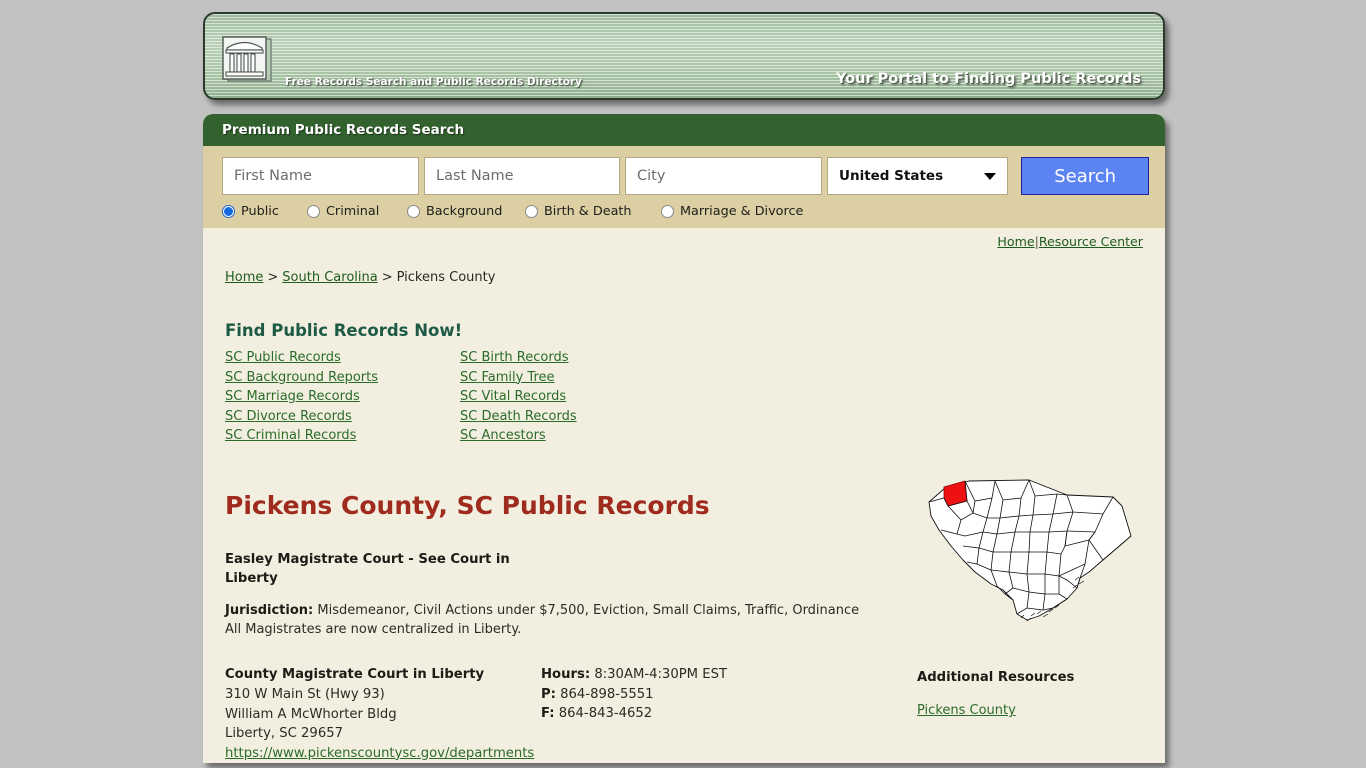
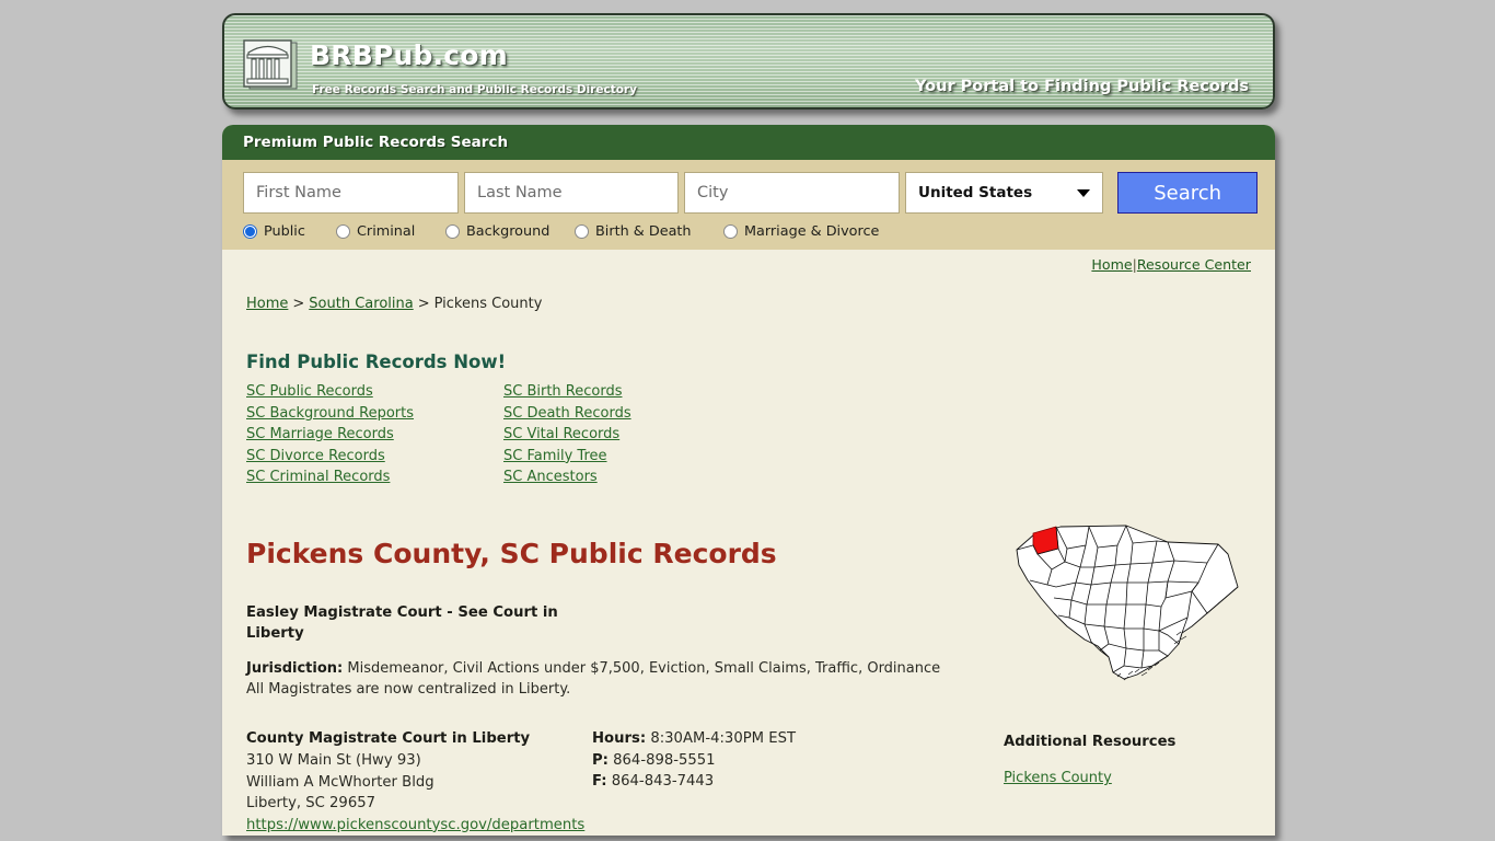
+ BRBPub.com
  Free Records Search and Public Records Directory
  Your Portal to Finding Public Records
  Premium Public Records Search
  First Name
  Last Name
  City
  United States
  Search
  Public
  Criminal
  Background
  Birth & Death
  Marriage & Divorce
  Home|Resource Center
  Home > South Carolina > Pickens County
  Find Public Records Now!
  SC Public Records
  SC Background Reports
  SC Marriage Records
  SC Divorce Records
  SC Criminal Records
  SC Birth Records
- SC Family Tree
+ SC Death Records
  SC Vital Records
- SC Death Records
+ SC Family Tree
  SC Ancestors
  Pickens County, SC Public Records
  Easley Magistrate Court - See Court in Liberty
  Jurisdiction: Misdemeanor, Civil Actions under $7,500, Eviction, Small Claims, Traffic, Ordinance
  All Magistrates are now centralized in Liberty.
  County Magistrate Court in Liberty
  310 W Main St (Hwy 93)
  William A McWhorter Bldg
  Liberty, SC 29657
  https://www.pickenscountysc.gov/departments
  Hours: 8:30AM-4:30PM EST
  P: 864-898-5551
- F: 864-843-4652
+ F: 864-843-7443
  Additional Resources
  Pickens County
